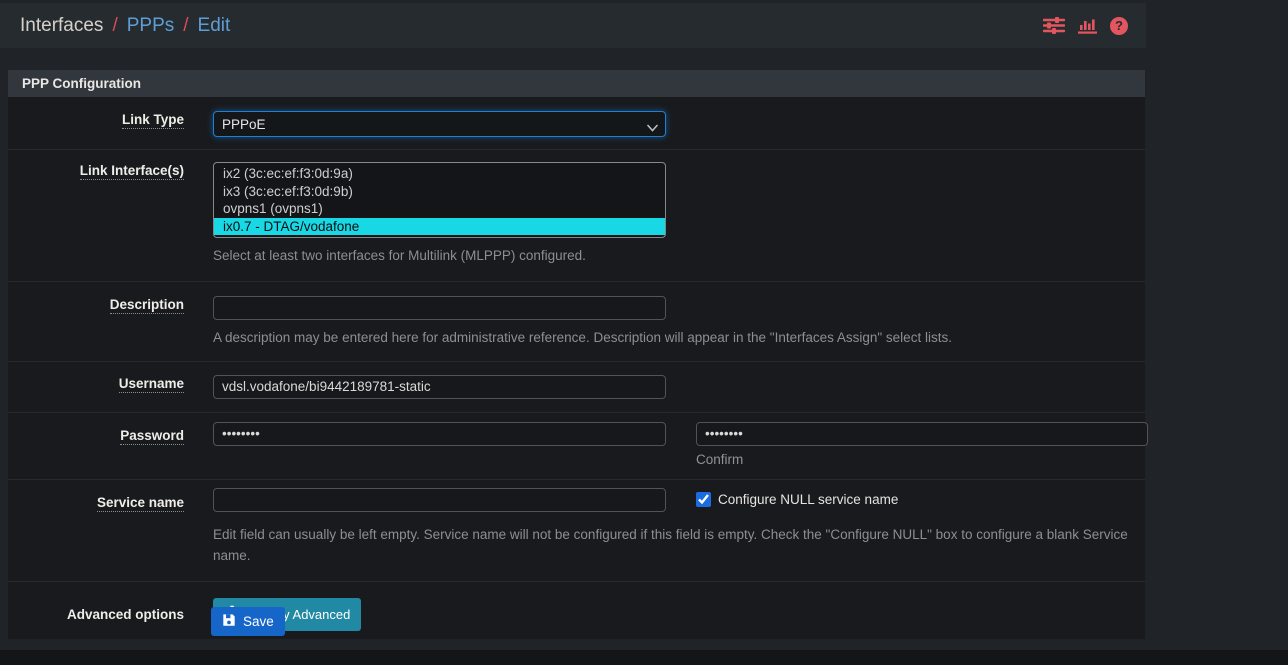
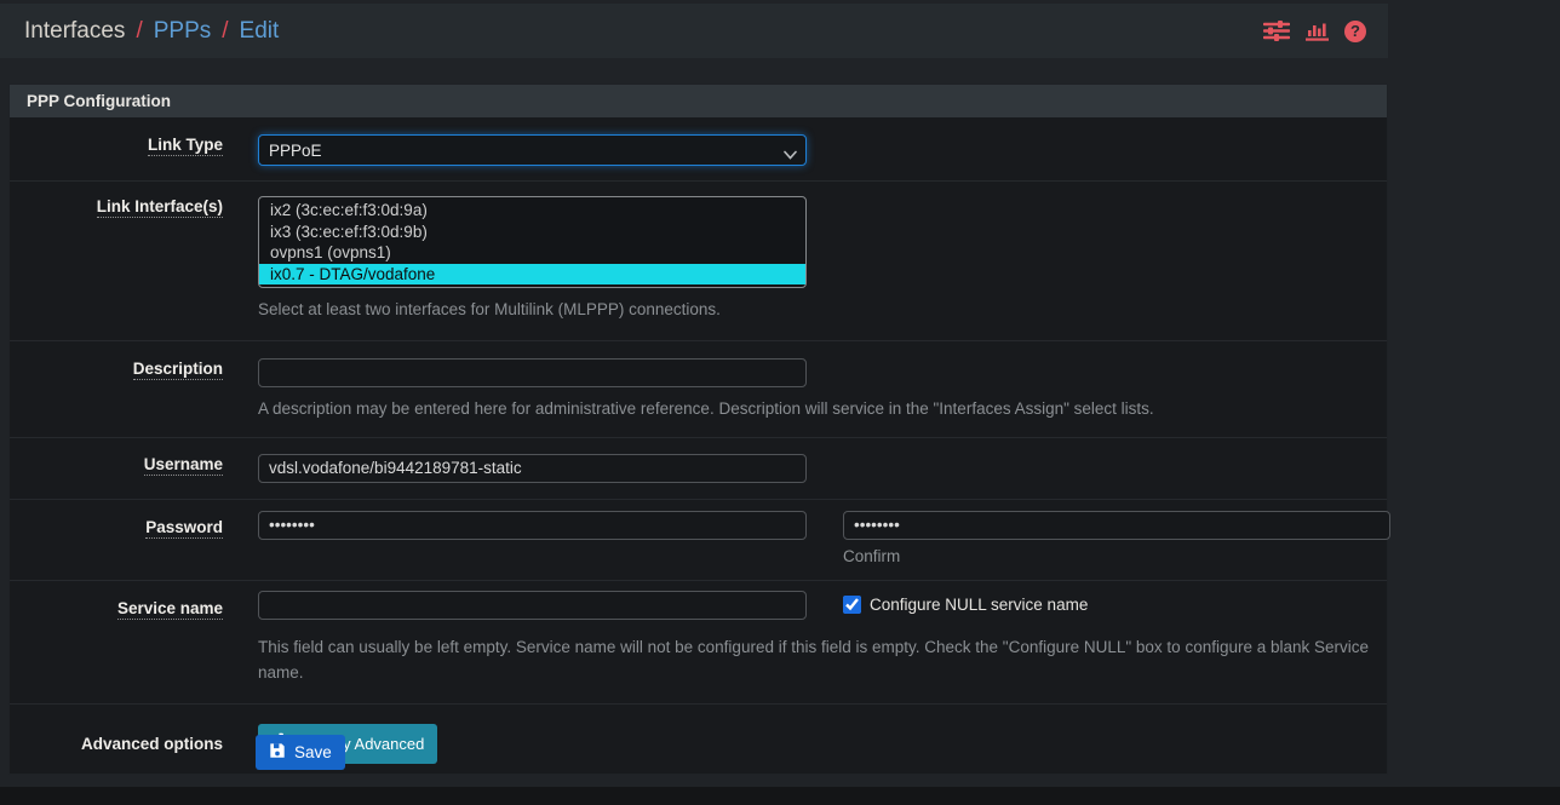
  Interfaces
  /
  PPPs
  /
  Edit
  ?
  PPP Configuration
  Link Type
  PPPoE
  Link Interface(s)
  ix2 (3c:ec:ef:f3:0d:9a)
  ix3 (3c:ec:ef:f3:0d:9b)
  ovpns1 (ovpns1)
  ix0.7 - DTAG/vodafone
- Select at least two interfaces for Multilink (MLPPP) configured.
+ Select at least two interfaces for Multilink (MLPPP) connections.
  Description
- A description may be entered here for administrative reference. Description will appear in the "Interfaces Assign" select lists.
+ A description may be entered here for administrative reference. Description will service in the "Interfaces Assign" select lists.
  Username
  vdsl.vodafone/bi9442189781-static
  Password
  Confirm
  Service name
  Configure NULL service name
- Edit field can usually be left empty. Service name will not be configured if this field is empty. Check the "Configure NULL" box to configure a blank Service name.
+ This field can usually be left empty. Service name will not be configured if this field is empty. Check the "Configure NULL" box to configure a blank Service name.
  Advanced options
  Save
